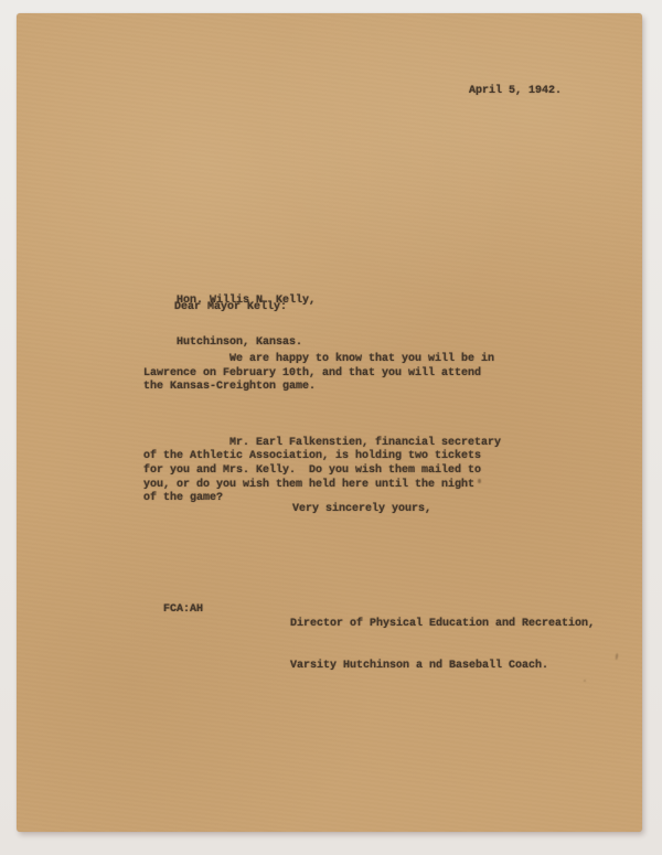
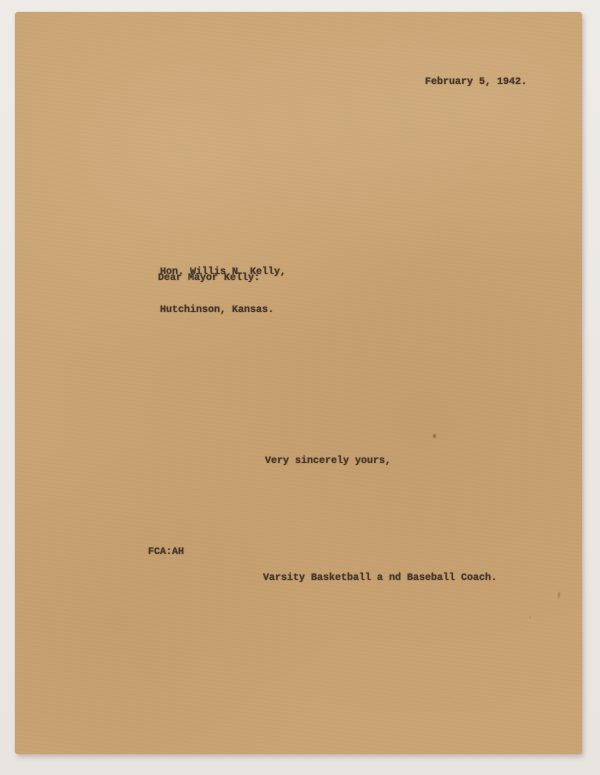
- April 5, 1942.
+ February 5, 1942.
  Hon. Willis N. Kelly,
  Hutchinson, Kansas.
  Dear Mayor Kelly:
- We are happy to know that you will be in
- Lawrence on February 10th, and that you will attend
- the Kansas-Creighton game.
- Mr. Earl Falkenstien, financial secretary
- of the Athletic Association, is holding two tickets
- for you and Mrs. Kelly. Do you wish them mailed to
- you, or do you wish them held here until the night
- of the game?
  Very sincerely yours,
  FCA:AH
- Director of Physical Education and Recreation,
- Varsity Hutchinson a nd Baseball Coach.
+ Varsity Basketball a nd Baseball Coach.
